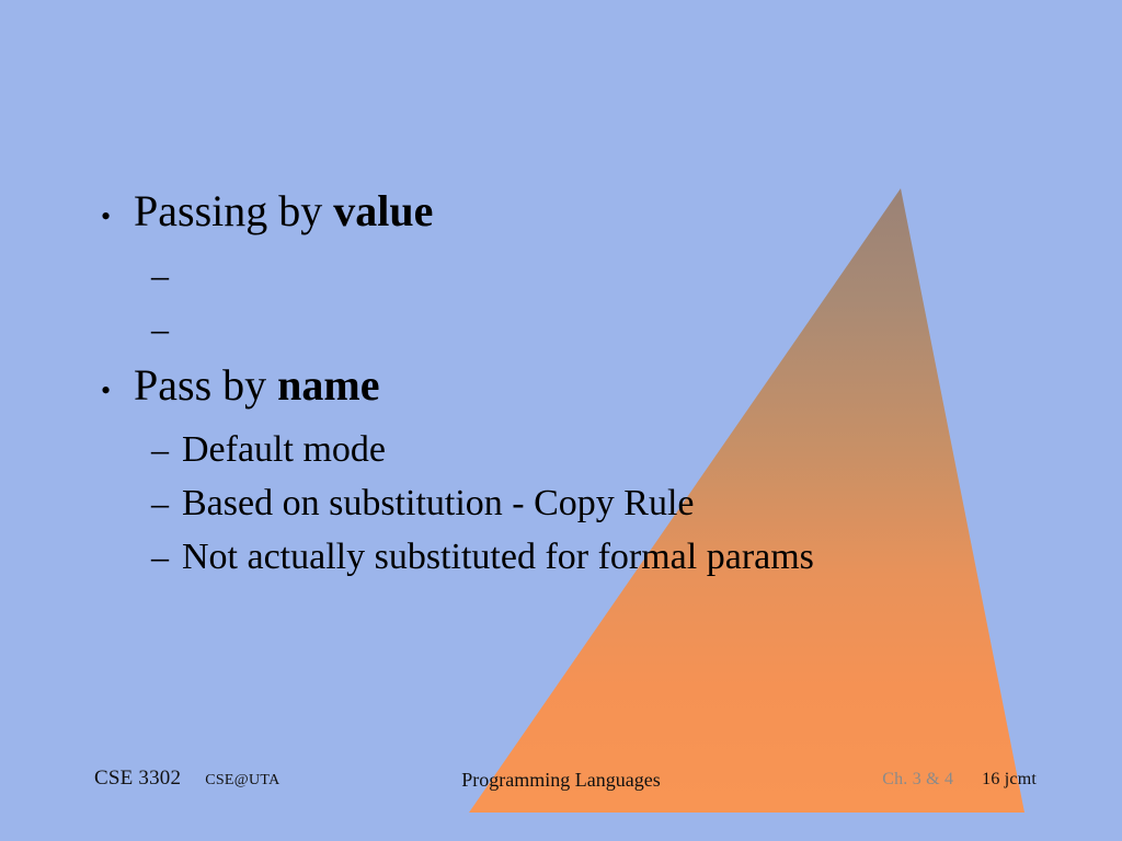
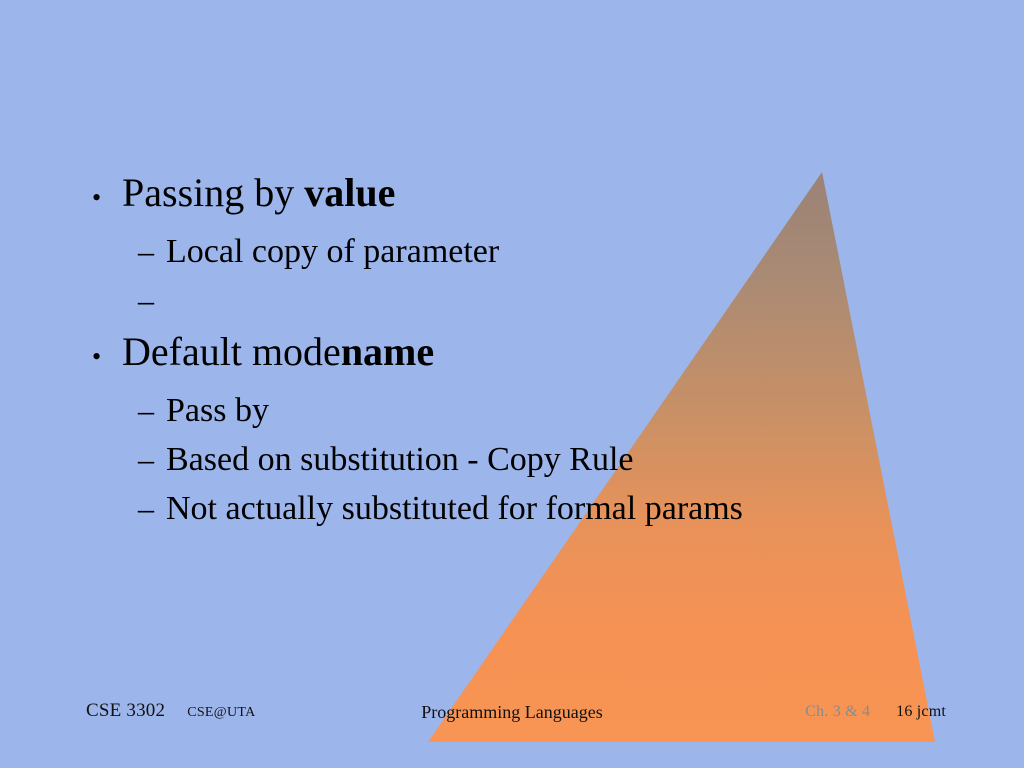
  •
  Passing by value
  –
+ Local copy of parameter
  –
  •
- Pass by name
+ Default modename
  –
- Default mode
+ Pass by
  –
  Based on substitution - Copy Rule
  –
  Not actually substituted for formal params
  CSE 3302
  CSE@UTA
  Programming Languages
  Ch. 3 & 4
  16 jcmt
